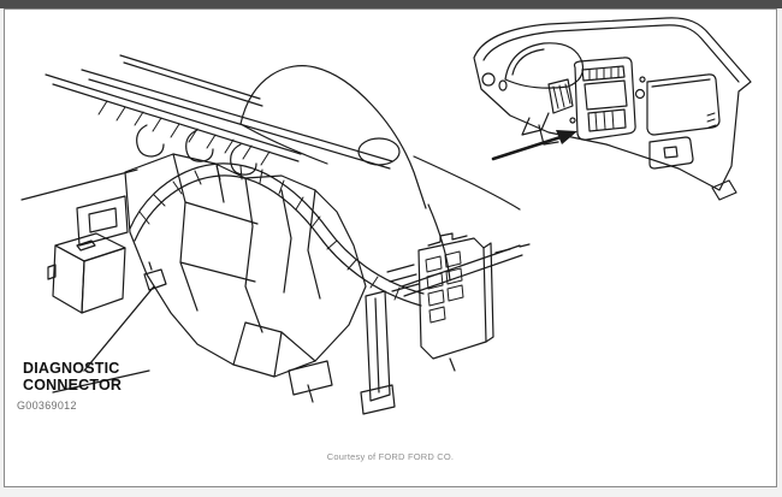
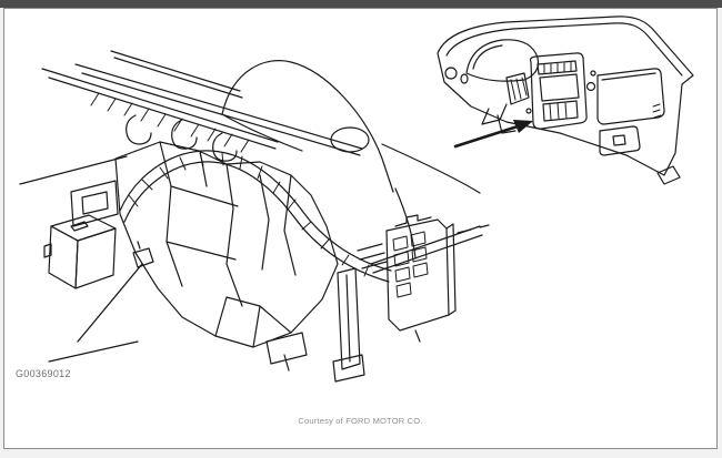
- DIAGNOSTIC
- CONNECTOR
  G00369012
- Courtesy of FORD FORD CO.
+ Courtesy of FORD MOTOR CO.
